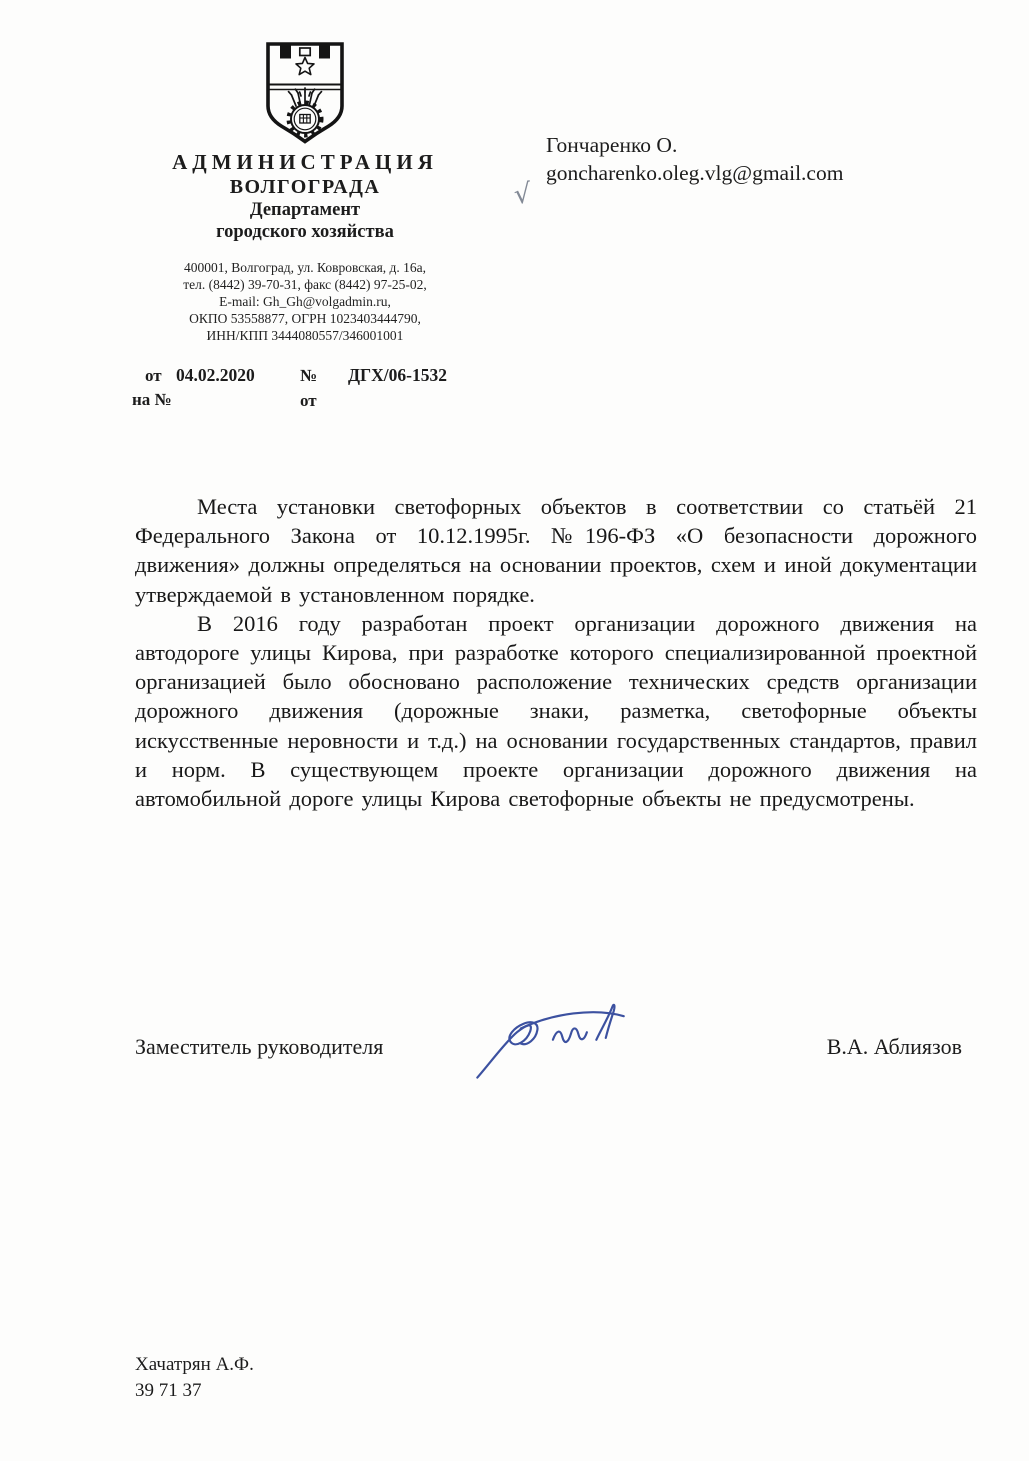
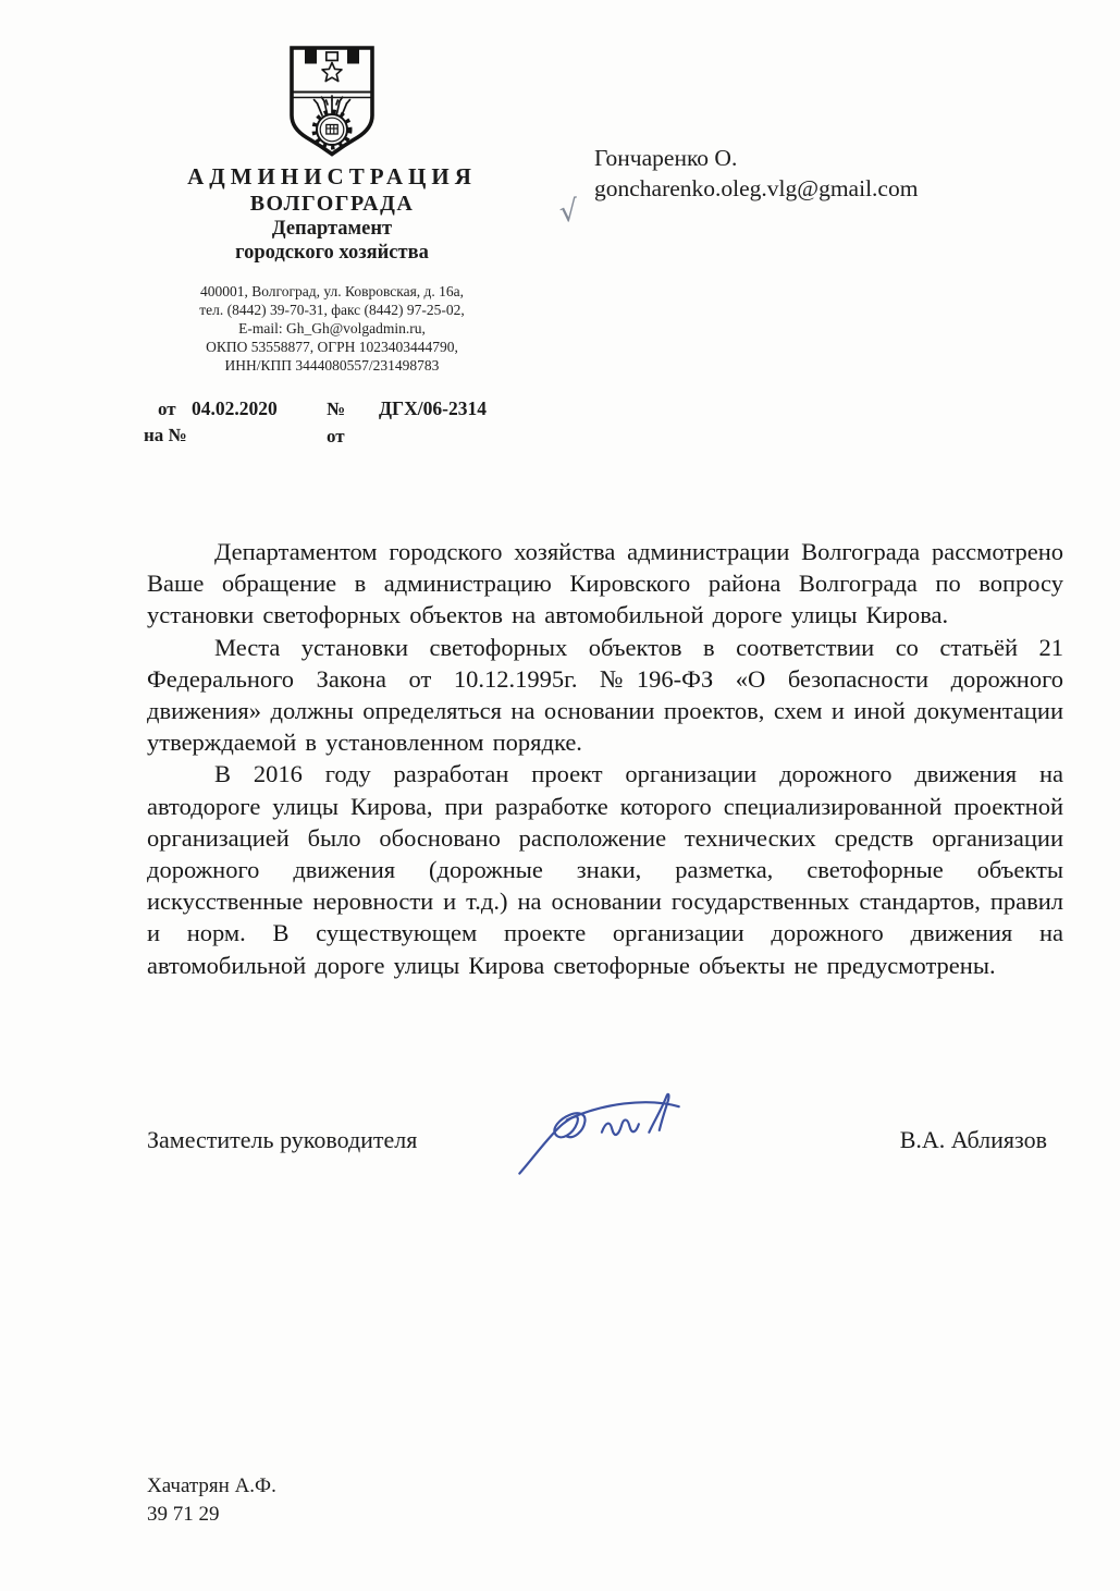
  АДМИНИСТРАЦИЯ
  ВОЛГОГРАДА
  Департамент
  городского хозяйства
  400001, Волгоград, ул. Ковровская, д. 16а,
  тел. (8442) 39-70-31, факс (8442) 97-25-02,
  E-mail: Gh_Gh@volgadmin.ru,
  ОКПО 53558877, ОГРН 1023403444790,
- ИНН/КПП 3444080557/346001001
+ ИНН/КПП 3444080557/231498783
  от
  04.02.2020
  №
- ДГХ/06-1532
+ ДГХ/06-2314
  на №
  от
  Гончаренко О.
  goncharenko.oleg.vlg@gmail.com
+ Департаментом городского хозяйства администрации Волгограда рассмотрено Ваше обращение в администрацию Кировского района Волгограда по вопросу установки светофорных объектов на автомобильной дороге улицы Кирова.
  Места установки светофорных объектов в соответствии со статьёй 21 Федерального Закона от 10.12.1995г. №196-ФЗ «О безопасности дорожного движения» должны определяться на основании проектов, схем и иной документации утверждаемой в установленном порядке.
  В 2016 году разработан проект организации дорожного движения на автодороге улицы Кирова, при разработке которого специализированной проектной организацией было обосновано расположение технических средств организации дорожного движения (дорожные знаки, разметка, светофорные объекты искусственные неровности и т.д.) на основании государственных стандартов, правил и норм. В существующем проекте организации дорожного движения на автомобильной дороге улицы Кирова светофорные объекты не предусмотрены.
  Заместитель руководителя
  В.А. Аблиязов
  Хачатрян А.Ф.
- 39 71 37
+ 39 71 29
